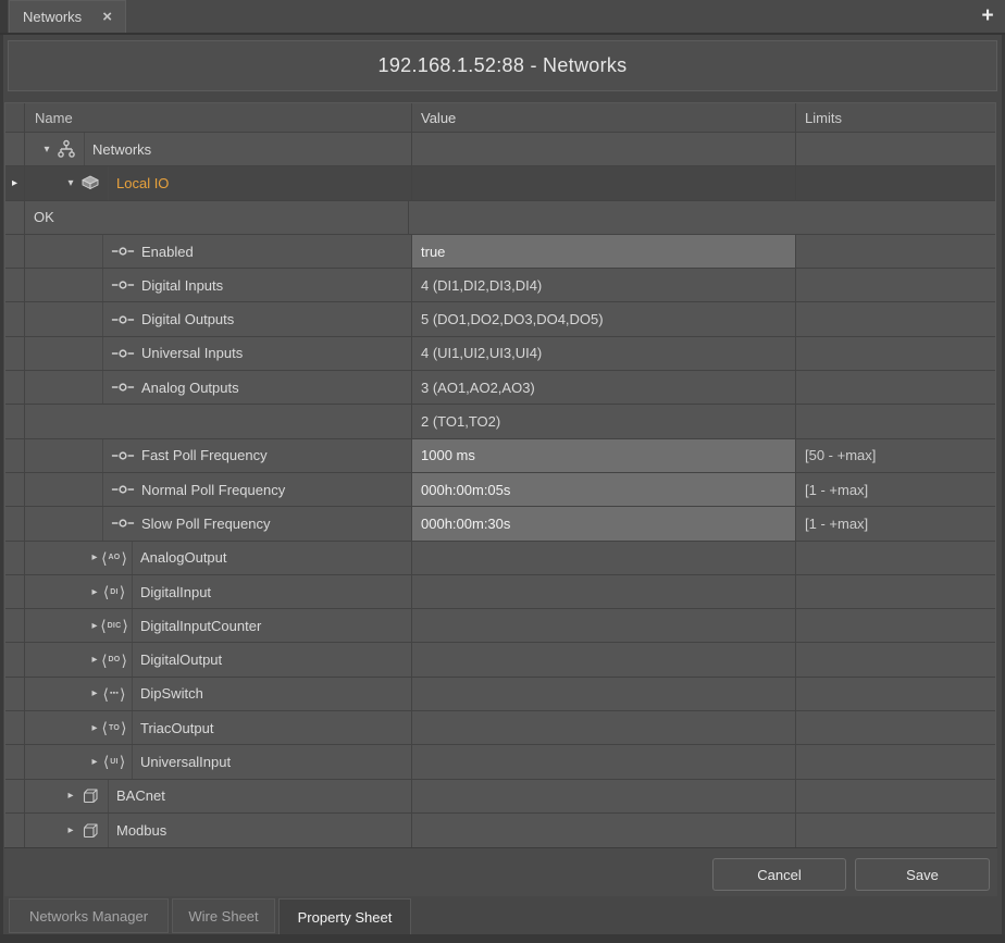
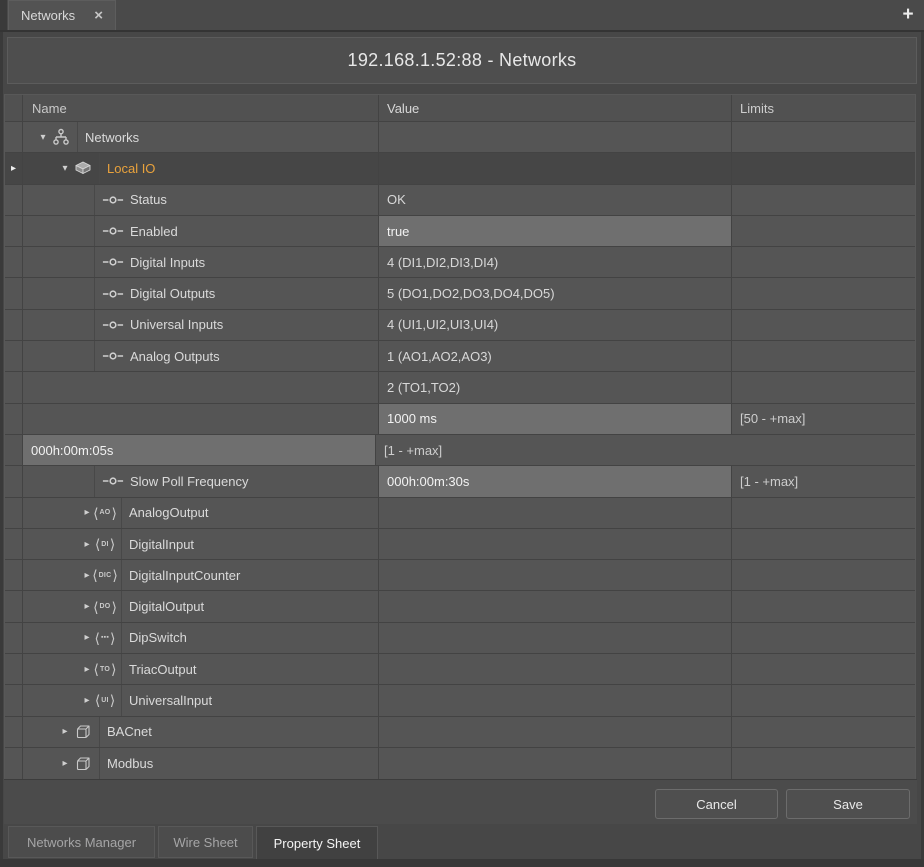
  Networks
  ×
  +
  192.168.1.52:88 - Networks
  Name
  Value
  Limits
  ▾
  Networks
  ▸
  ▾
  Local IO
+ Status
  OK
  Enabled
  true
  Digital Inputs
  4 (DI1,DI2,DI3,DI4)
  Digital Outputs
  5 (DO1,DO2,DO3,DO4,DO5)
  Universal Inputs
  4 (UI1,UI2,UI3,UI4)
  Analog Outputs
- 3 (AO1,AO2,AO3)
+ 1 (AO1,AO2,AO3)
  2 (TO1,TO2)
- Fast Poll Frequency
  1000 ms
  [50 - +max]
- Normal Poll Frequency
  000h:00m:05s
  [1 - +max]
  Slow Poll Frequency
  000h:00m:30s
  [1 - +max]
  ▸
  ⟨
  ⟩
  AnalogOutput
  ▸
  ⟨
  ⟩
  DigitalInput
  ▸
  ⟨
  ⟩
  DigitalInputCounter
  ▸
  ⟨
  ⟩
  DigitalOutput
  ▸
  ⟨
  ⟩
  DipSwitch
  ▸
  ⟨
  ⟩
  TriacOutput
  ▸
  ⟨
  ⟩
  UniversalInput
  ▸
  BACnet
  ▸
  Modbus
  Cancel
  Save
  Networks Manager
  Wire Sheet
  Property Sheet
